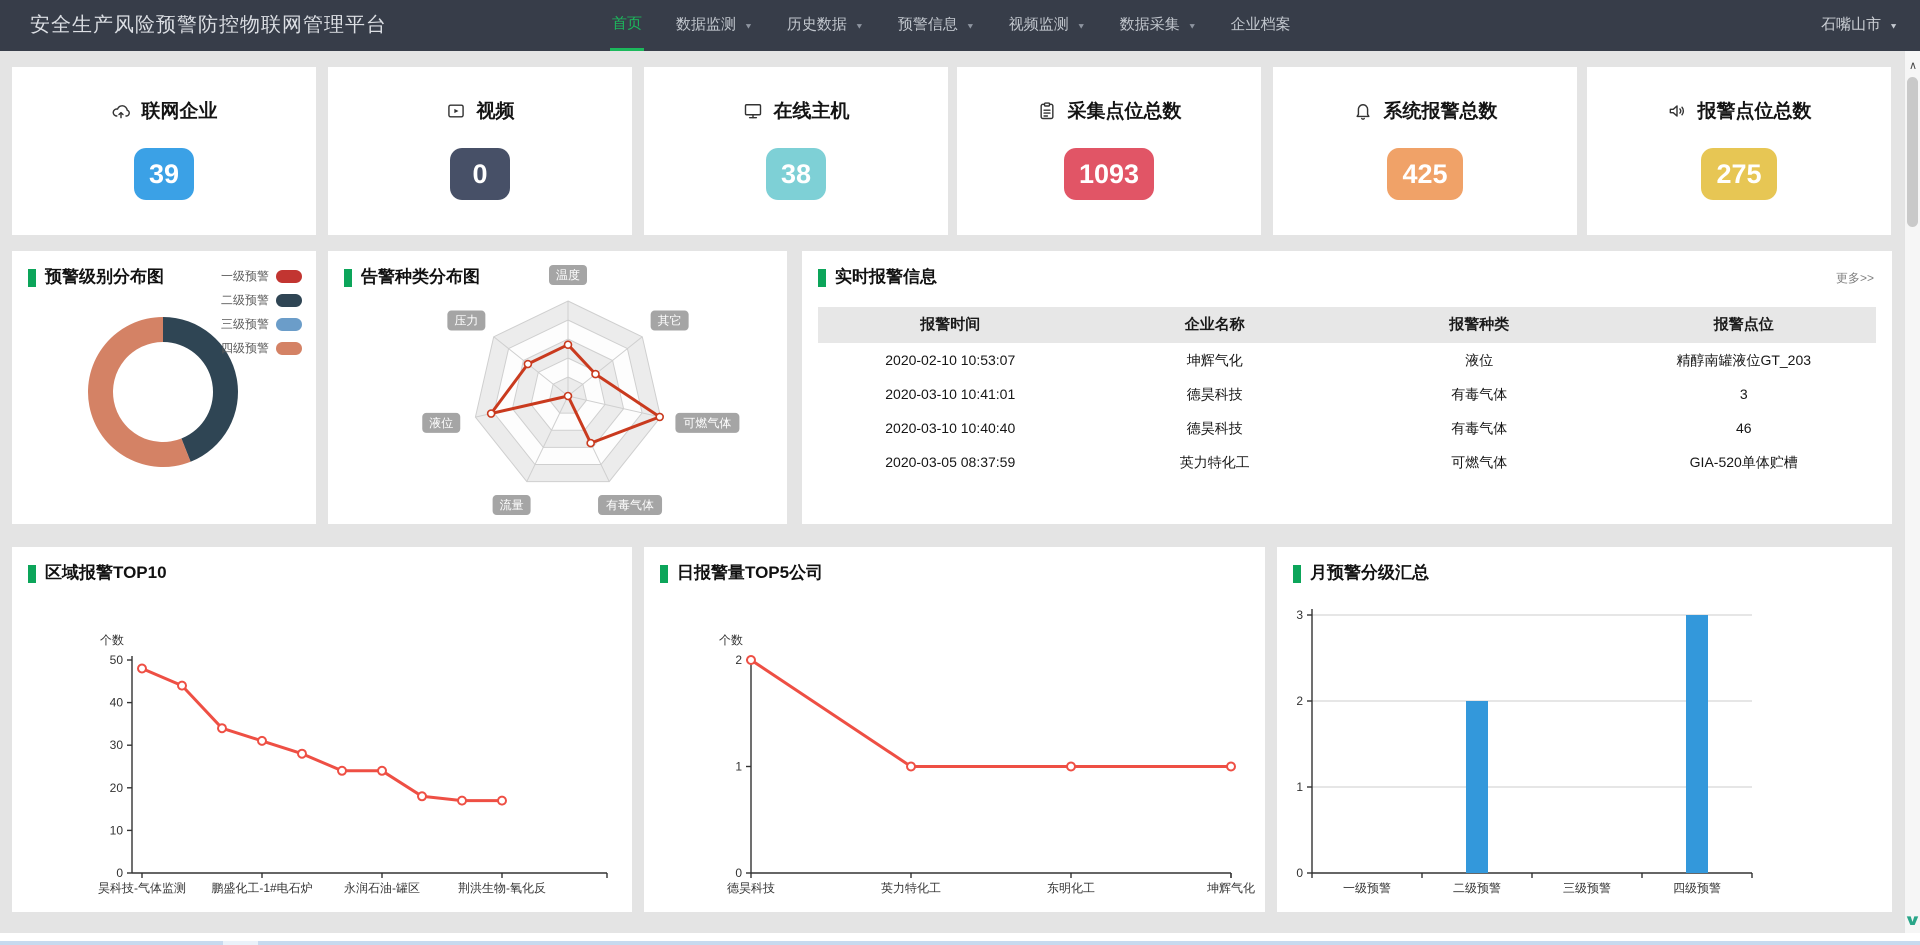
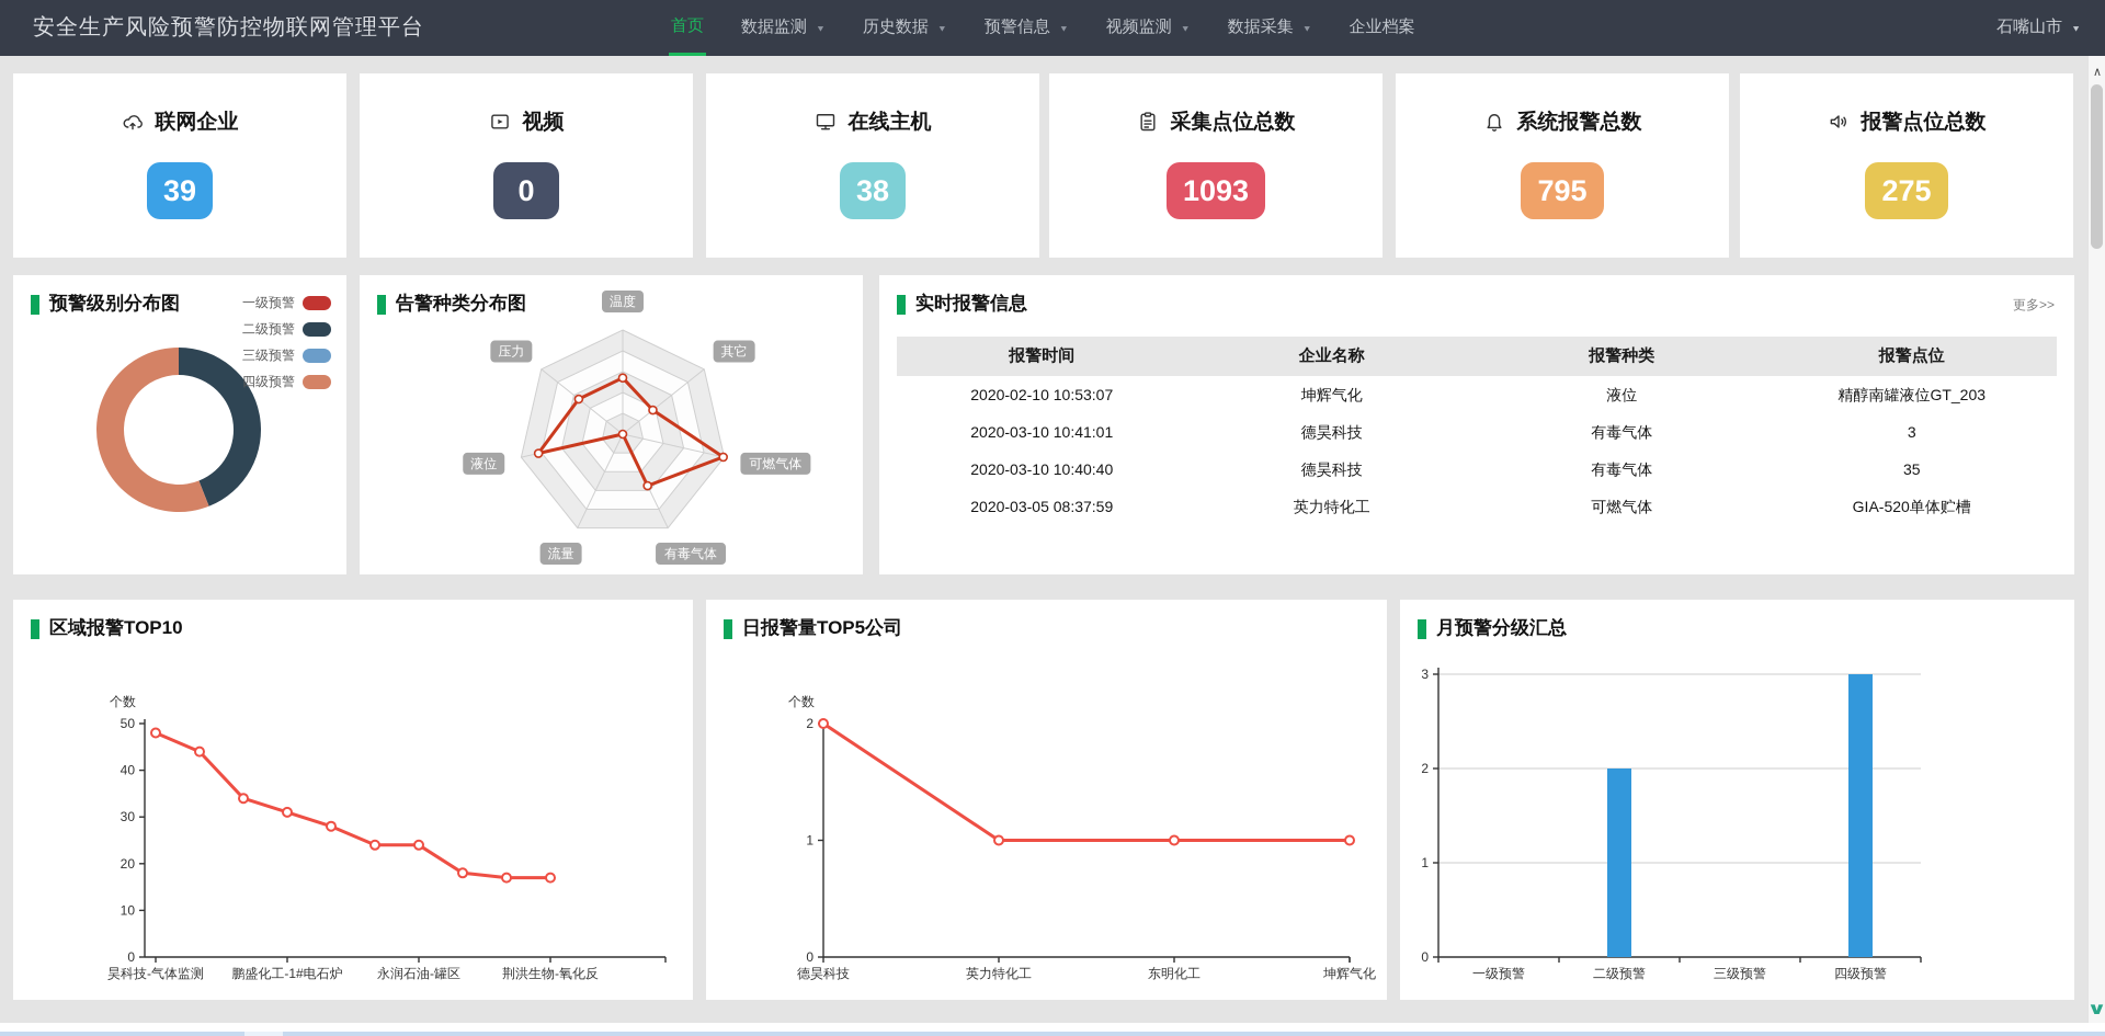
  安全生产风险预警防控物联网管理平台
  首页
  数据监测
  ▼
  历史数据
  ▼
  预警信息
  ▼
  视频监测
  ▼
  数据采集
  ▼
  企业档案
  石嘴山市
  ▼
  联网企业
  39
  视频
  0
  在线主机
  38
  采集点位总数
  1093
  系统报警总数
- 425
+ 795
  报警点位总数
  275
  预警级别分布图
  一级预警
  二级预警
  三级预警
  四级预警
  告警种类分布图
  温度
  其它
  可燃气体
  有毒气体
  流量
  液位
  压力
  实时报警信息
  更多>>
  报警时间
  企业名称
  报警种类
  报警点位
  2020-02-10 10:53:07
  坤辉气化
  液位
  精醇南罐液位GT_203
  2020-03-10 10:41:01
  德昊科技
  有毒气体
  3
  2020-03-10 10:40:40
  德昊科技
  有毒气体
- 46
+ 35
  2020-03-05 08:37:59
  英力特化工
  可燃气体
  GIA-520单体贮槽
  区域报警TOP10
  0
  10
  20
  30
  40
  50
  个数
  昊科技-气体监测
  鹏盛化工-1#电石炉
  永润石油-罐区
  荆洪生物-氧化反
  日报警量TOP5公司
  0
  1
  2
  个数
  德昊科技
  英力特化工
  东明化工
  坤辉气化
  月预警分级汇总
  0
  1
  2
  3
  一级预警
  二级预警
  三级预警
  四级预警
  ∧
  ∨
